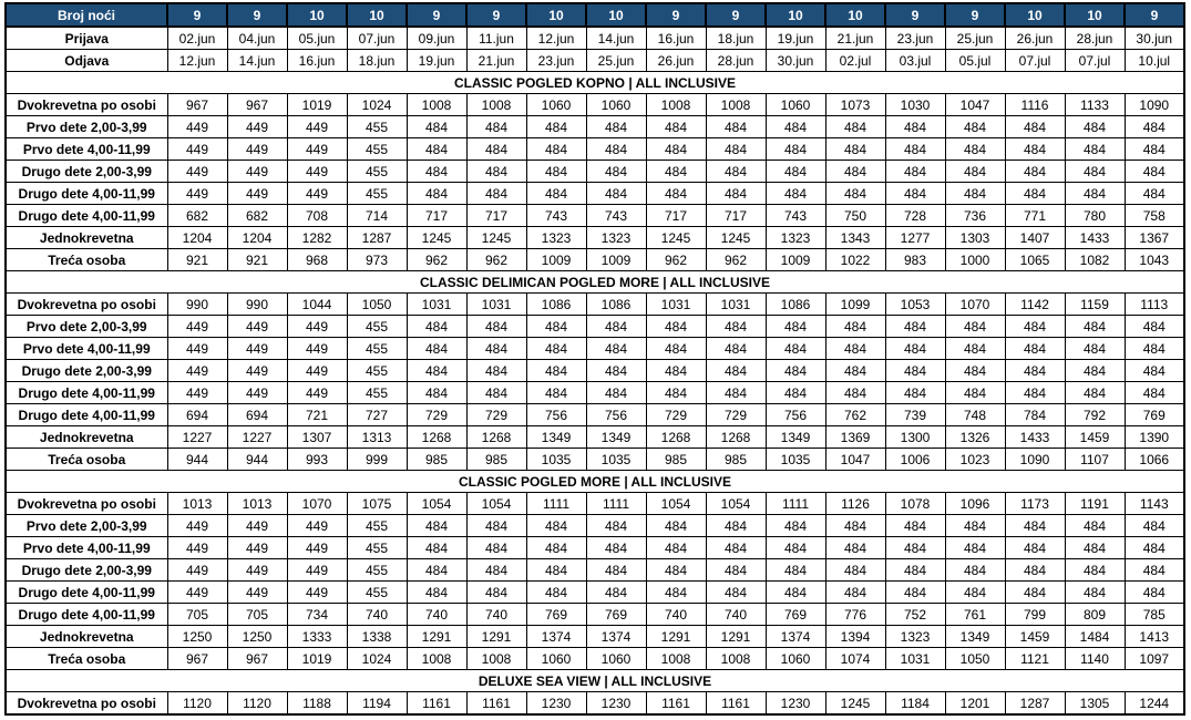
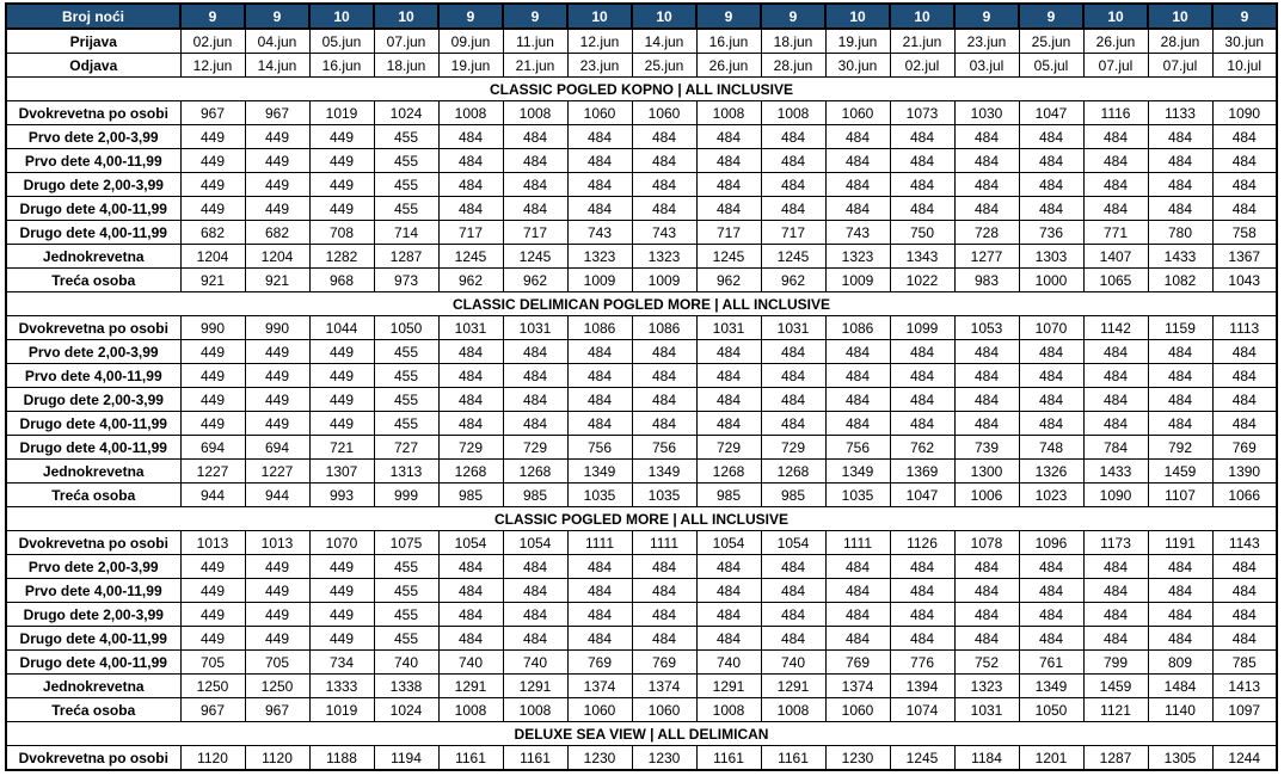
  Broj noći	9	9	10	10	9	9	10	10	9	9	10	10	9	9	10	10	9
  Prijava	02.jun	04.jun	05.jun	07.jun	09.jun	11.jun	12.jun	14.jun	16.jun	18.jun	19.jun	21.jun	23.jun	25.jun	26.jun	28.jun	30.jun
  Odjava	12.jun	14.jun	16.jun	18.jun	19.jun	21.jun	23.jun	25.jun	26.jun	28.jun	30.jun	02.jul	03.jul	05.jul	07.jul	07.jul	10.jul
  CLASSIC POGLED KOPNO | ALL INCLUSIVE
  Dvokrevetna po osobi	967	967	1019	1024	1008	1008	1060	1060	1008	1008	1060	1073	1030	1047	1116	1133	1090
  Prvo dete 2,00-3,99	449	449	449	455	484	484	484	484	484	484	484	484	484	484	484	484	484
  Prvo dete 4,00-11,99	449	449	449	455	484	484	484	484	484	484	484	484	484	484	484	484	484
  Drugo dete 2,00-3,99	449	449	449	455	484	484	484	484	484	484	484	484	484	484	484	484	484
  Drugo dete 4,00-11,99	449	449	449	455	484	484	484	484	484	484	484	484	484	484	484	484	484
  Drugo dete 4,00-11,99	682	682	708	714	717	717	743	743	717	717	743	750	728	736	771	780	758
  Jednokrevetna	1204	1204	1282	1287	1245	1245	1323	1323	1245	1245	1323	1343	1277	1303	1407	1433	1367
  Treća osoba	921	921	968	973	962	962	1009	1009	962	962	1009	1022	983	1000	1065	1082	1043
  CLASSIC DELIMICAN POGLED MORE | ALL INCLUSIVE
  Dvokrevetna po osobi	990	990	1044	1050	1031	1031	1086	1086	1031	1031	1086	1099	1053	1070	1142	1159	1113
  Prvo dete 2,00-3,99	449	449	449	455	484	484	484	484	484	484	484	484	484	484	484	484	484
  Prvo dete 4,00-11,99	449	449	449	455	484	484	484	484	484	484	484	484	484	484	484	484	484
  Drugo dete 2,00-3,99	449	449	449	455	484	484	484	484	484	484	484	484	484	484	484	484	484
  Drugo dete 4,00-11,99	449	449	449	455	484	484	484	484	484	484	484	484	484	484	484	484	484
  Drugo dete 4,00-11,99	694	694	721	727	729	729	756	756	729	729	756	762	739	748	784	792	769
  Jednokrevetna	1227	1227	1307	1313	1268	1268	1349	1349	1268	1268	1349	1369	1300	1326	1433	1459	1390
  Treća osoba	944	944	993	999	985	985	1035	1035	985	985	1035	1047	1006	1023	1090	1107	1066
  CLASSIC POGLED MORE | ALL INCLUSIVE
  Dvokrevetna po osobi	1013	1013	1070	1075	1054	1054	1111	1111	1054	1054	1111	1126	1078	1096	1173	1191	1143
  Prvo dete 2,00-3,99	449	449	449	455	484	484	484	484	484	484	484	484	484	484	484	484	484
  Prvo dete 4,00-11,99	449	449	449	455	484	484	484	484	484	484	484	484	484	484	484	484	484
  Drugo dete 2,00-3,99	449	449	449	455	484	484	484	484	484	484	484	484	484	484	484	484	484
  Drugo dete 4,00-11,99	449	449	449	455	484	484	484	484	484	484	484	484	484	484	484	484	484
  Drugo dete 4,00-11,99	705	705	734	740	740	740	769	769	740	740	769	776	752	761	799	809	785
  Jednokrevetna	1250	1250	1333	1338	1291	1291	1374	1374	1291	1291	1374	1394	1323	1349	1459	1484	1413
  Treća osoba	967	967	1019	1024	1008	1008	1060	1060	1008	1008	1060	1074	1031	1050	1121	1140	1097
- DELUXE SEA VIEW | ALL INCLUSIVE
+ DELUXE SEA VIEW | ALL DELIMICAN
  Dvokrevetna po osobi	1120	1120	1188	1194	1161	1161	1230	1230	1161	1161	1230	1245	1184	1201	1287	1305	1244
